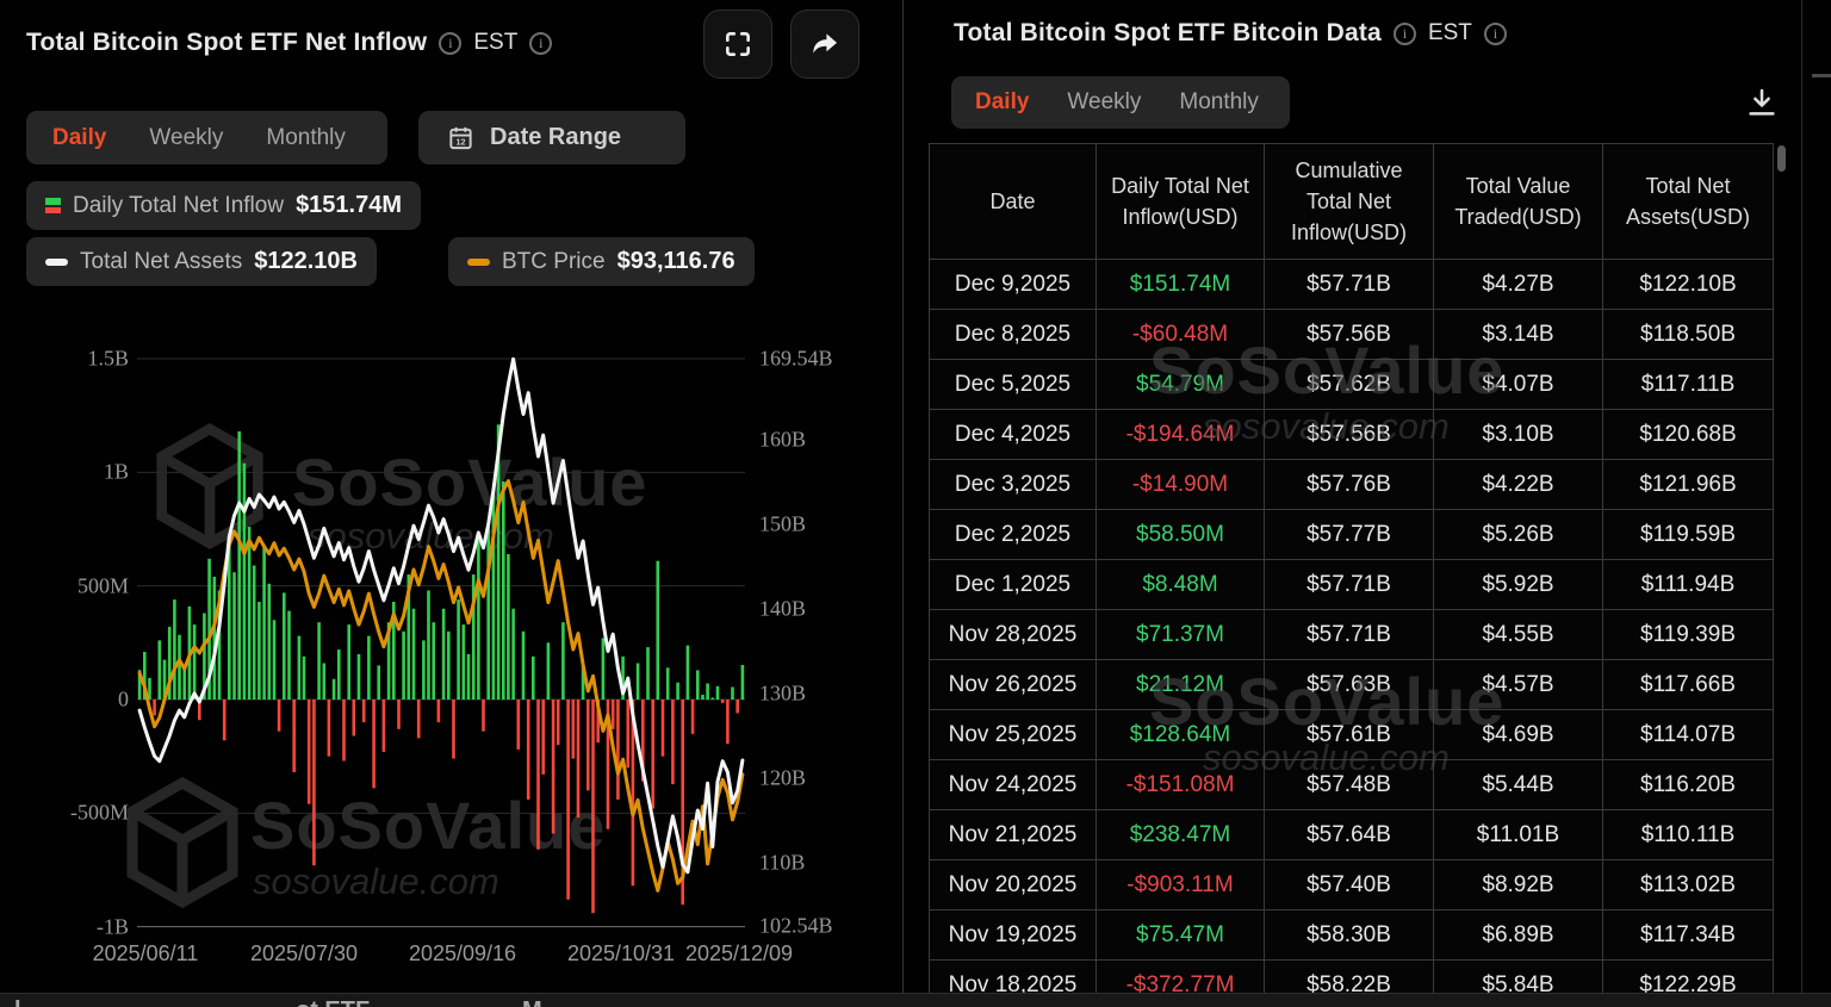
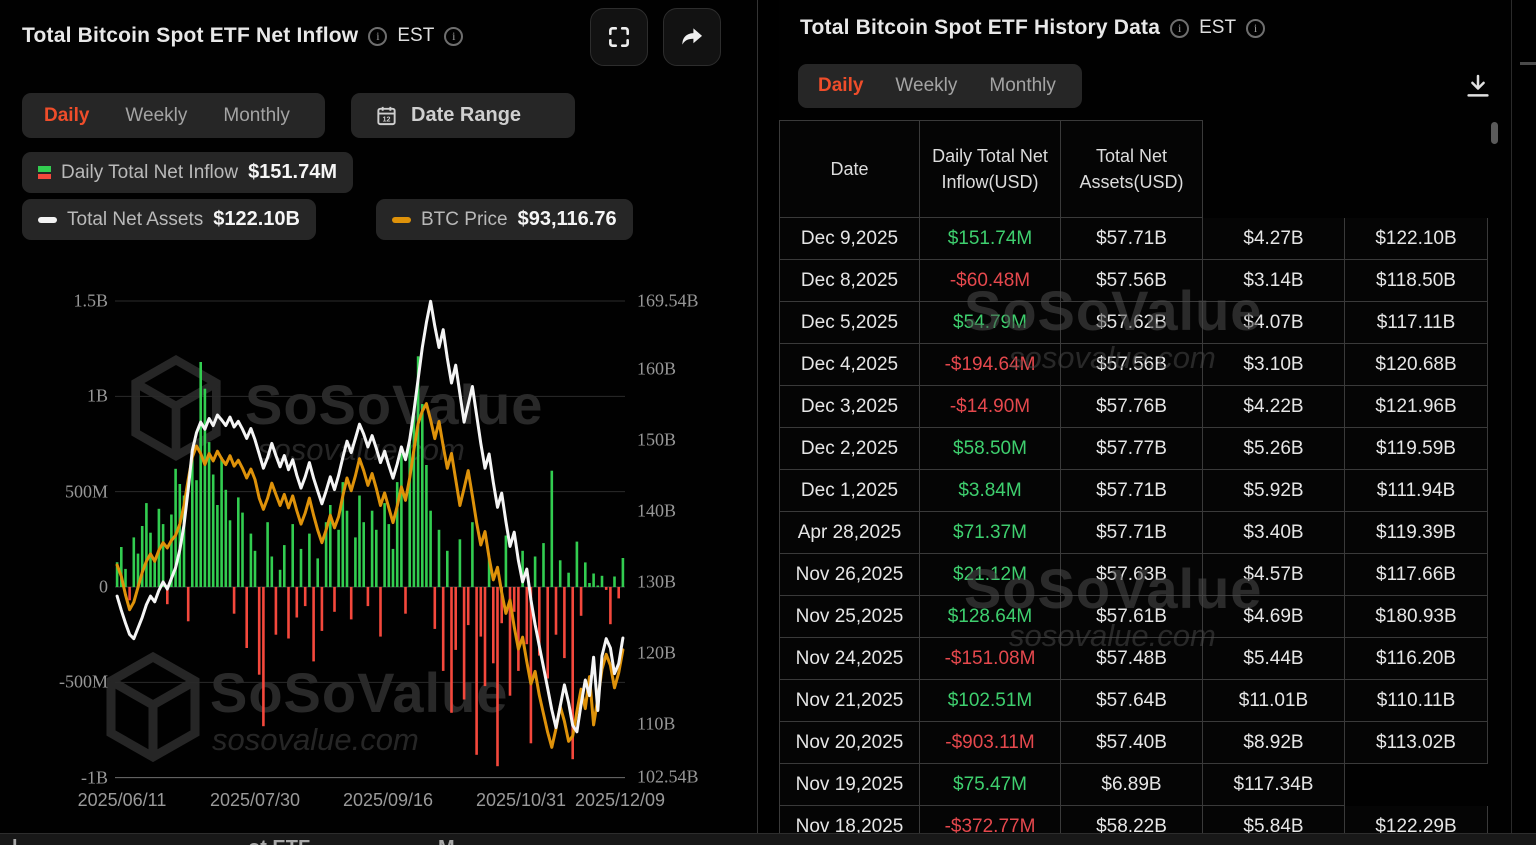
  Total Bitcoin Spot ETF Net Inflow
  i
  EST
  i
  Daily
  Weekly
  Monthly
  12
  Date Range
  Daily Total Net Inflow
  $151.74M
  Total Net Assets
  $122.10B
  BTC Price
  $93,116.76
  SoSoVaue
  sosovalueom
  SoSoValue
  sosovalue.com
  1.5B
  1B
  500M
  0
  -500M
  -1B
  169.54B
  160B
  150B
  140B
  130B
  120B
  110B
  102.54B
  2025/06/11
  2025/07/30
  2025/09/16
  2025/10/31
  2025/12/09
- Total Bitcoin Spot ETF Bitcoin Data
+ Total Bitcoin Spot ETF History Data
  i
  EST
  i
  Daily
  Weekly
  Monthly
  SoSoValue
  sosovalue.com
  SoSoValue
  sosovalue.com
  Date
  Daily Total Net Inflow(USD)
- Cumulative Total Net Inflow(USD)
- Total Value Traded(USD)
  Total Net Assets(USD)
  Dec 9,2025
  $151.74M
  $57.71B
  $4.27B
  $122.10B
  Dec 8,2025
  -$60.48M
  $57.56B
  $3.14B
  $118.50B
  Dec 5,2025
  $54.79M
  $57.62B
  $4.07B
  $117.11B
  Dec 4,2025
  -$194.64M
  $57.56B
  $3.10B
  $120.68B
  Dec 3,2025
  -$14.90M
  $57.76B
  $4.22B
  $121.96B
  Dec 2,2025
  $58.50M
  $57.77B
  $5.26B
  $119.59B
  Dec 1,2025
- $8.48M
+ $3.84M
  $57.71B
  $5.92B
  $111.94B
- Nov 28,2025
+ Apr 28,2025
  $71.37M
  $57.71B
- $4.55B
+ $3.40B
  $119.39B
  Nov 26,2025
  $21.12M
  $57.63B
  $4.57B
  $117.66B
  Nov 25,2025
  $128.64M
  $57.61B
  $4.69B
- $114.07B
+ $180.93B
  Nov 24,2025
  -$151.08M
  $57.48B
  $5.44B
  $116.20B
  Nov 21,2025
- $238.47M
+ $102.51M
  $57.64B
  $11.01B
  $110.11B
  Nov 20,2025
  -$903.11M
  $57.40B
  $8.92B
  $113.02B
  Nov 19,2025
  $75.47M
- $58.30B
  $6.89B
  $117.34B
  Nov 18,2025
  -$372.77M
  $58.22B
  $5.84B
  $122.29B
